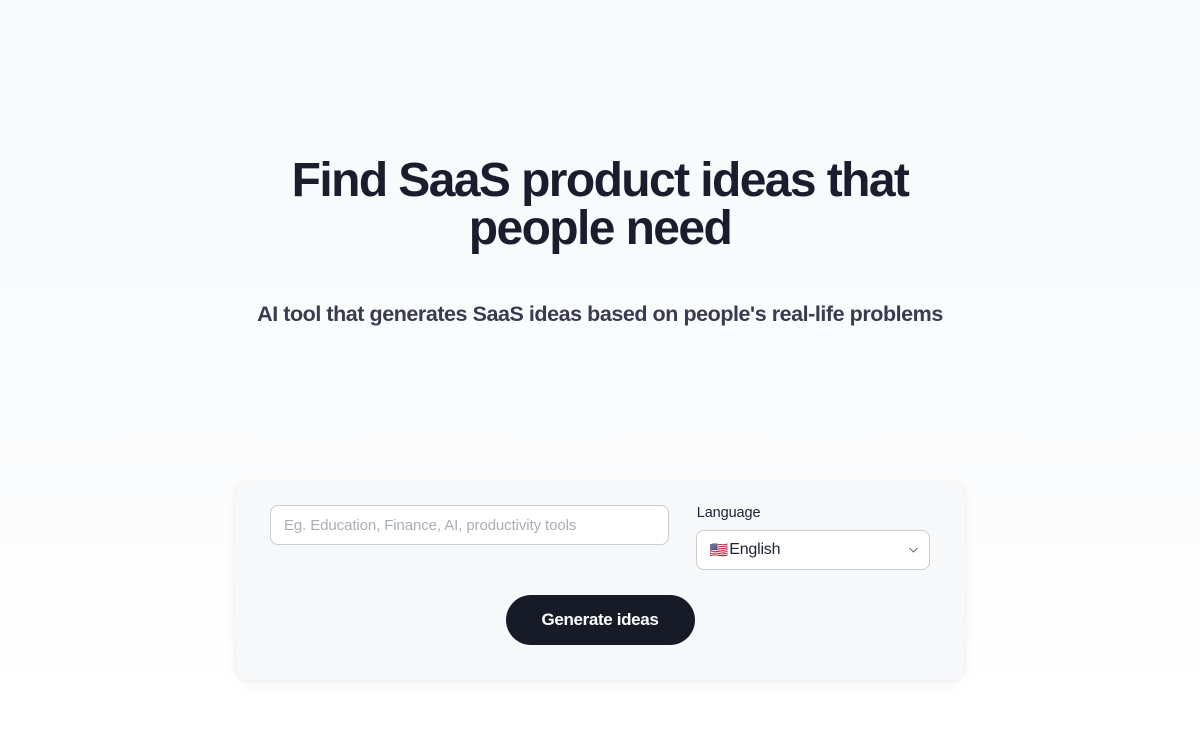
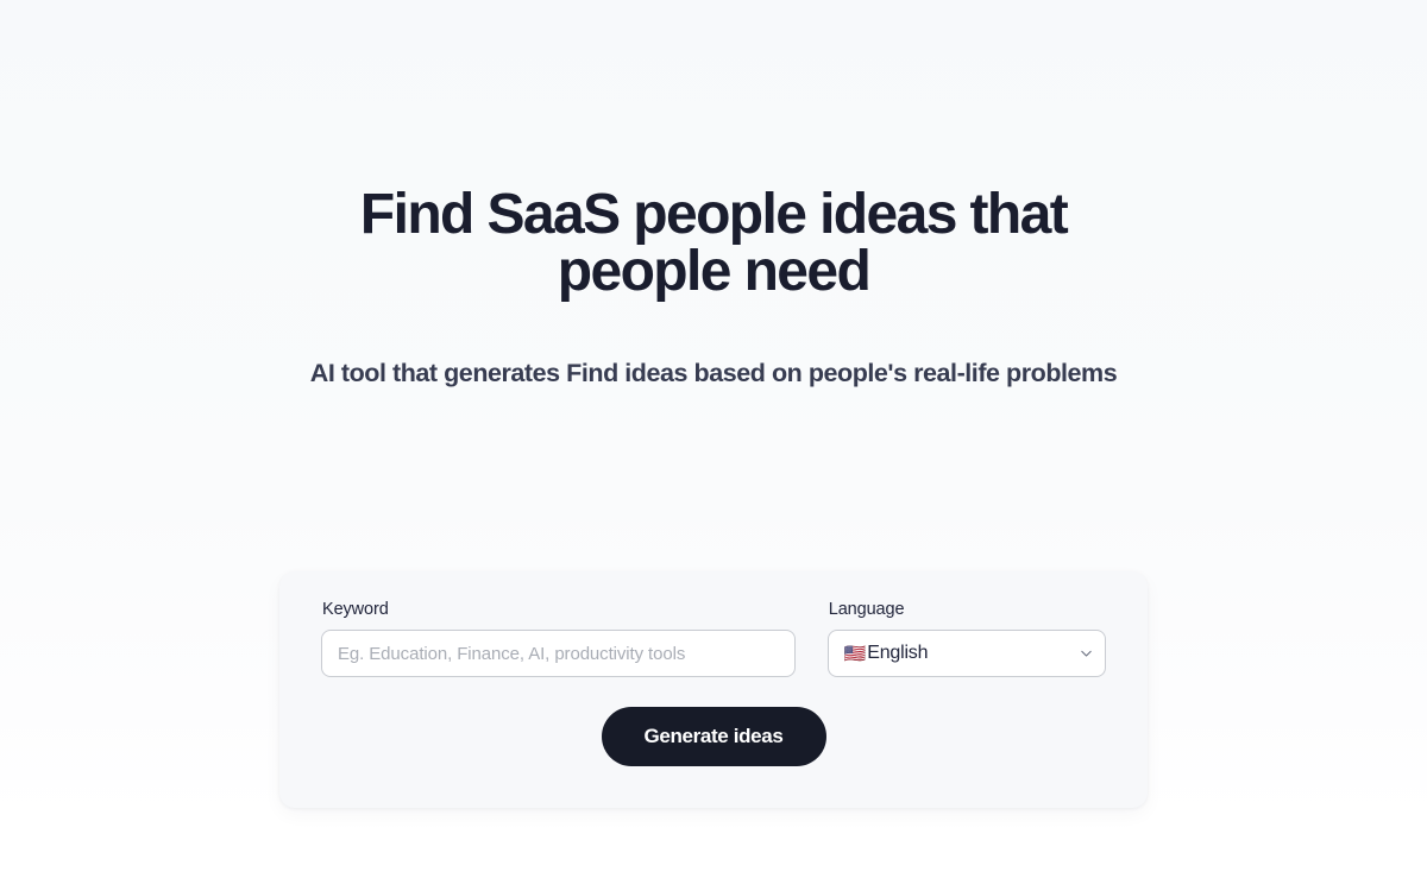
- Find SaaS product ideas that people need
+ Find SaaS people ideas that people need
- AI tool that generates SaaS ideas based on people's real-life problems
+ AI tool that generates Find ideas based on people's real-life problems
+ Keyword
  Eg. Education, Finance, AI, productivity tools
  Language
  🇺🇸
  English
  Generate ideas
